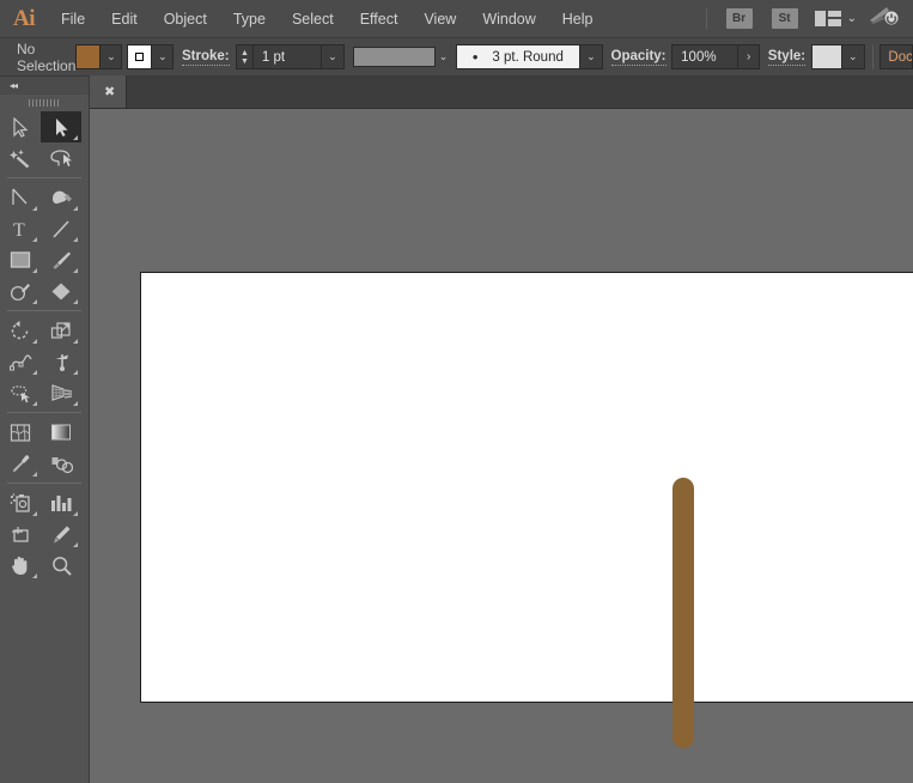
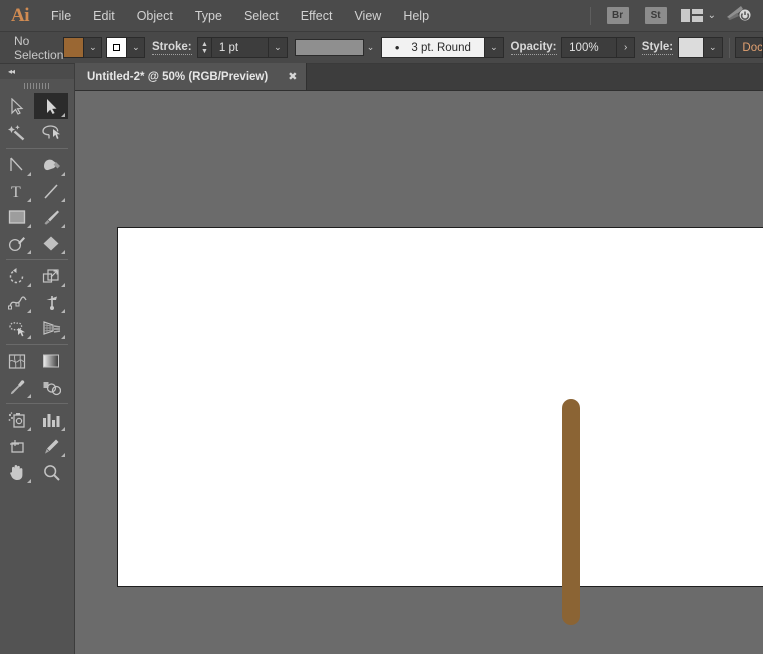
  Ai
  File
  Edit
  Object
  Type
  Select
  Effect
  View
- Window
  Help
  Br
  St
  ⌄
  No Selection
  ⌄
  ⌄
  Stroke:
  1 pt
  ⌄
  ⌄
  •
  3 pt. Round
  ⌄
  Opacity:
  100%
  ›
  Style:
  ⌄
  Doc
+ Untitled-2* @ 50% (RGB/Preview)
  ✖
  ◂◂
  T
